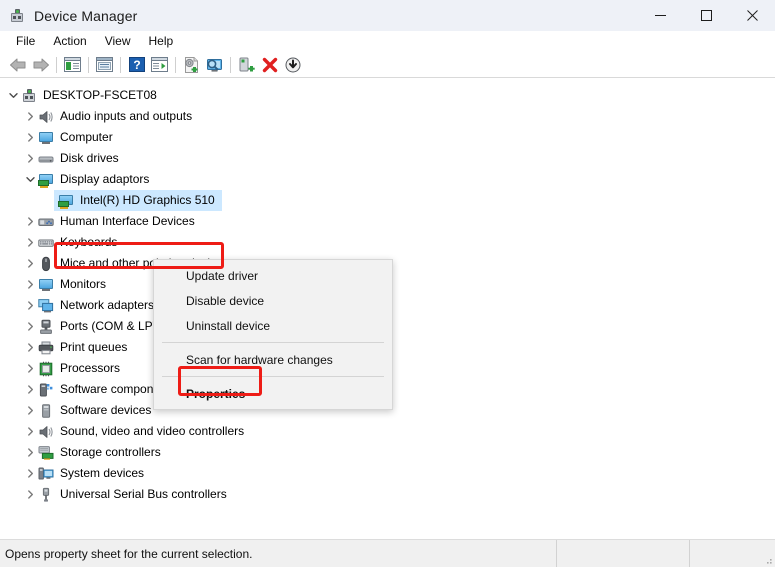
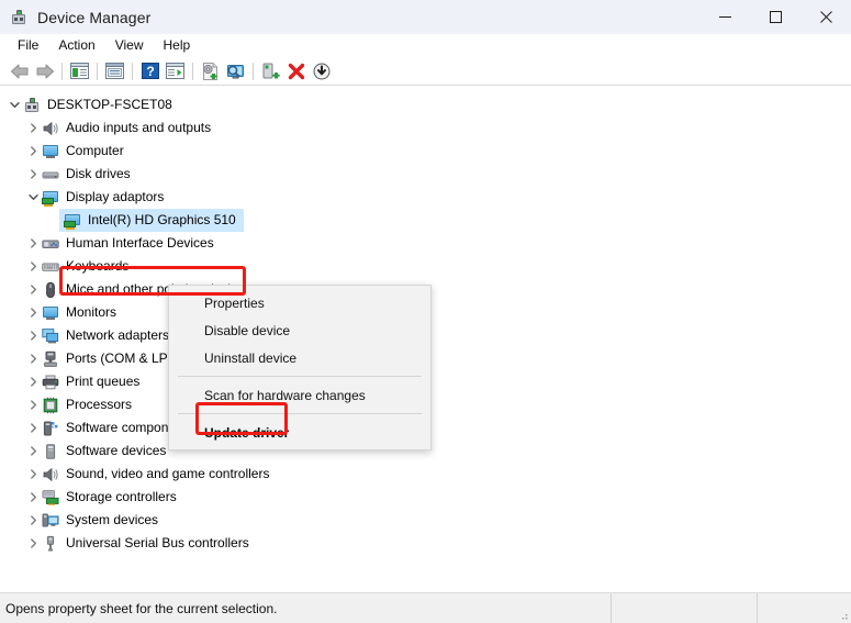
  Device Manager
  File
  Action
  View
  Help
  ?
  DESKTOP-FSCET08
  Audio inputs and outputs
  Computer
  Disk drives
  Display adaptors
  Intel(R) HD Graphics 510
  Human Interface Devices
  Keyboards
  Monitors
  Network adapters
  Ports (COM & LP
  Print queues
  Processors
  Software compon
  Software devices
- Sound, video and video controllers
+ Sound, video and game controllers
  Storage controllers
  System devices
  Universal Serial Bus controllers
- Update driver
+ Properties
  Disable device
  Uninstall device
  Scan for hardware changes
- Properties
+ Update driver
  Opens property sheet for the current selection.
